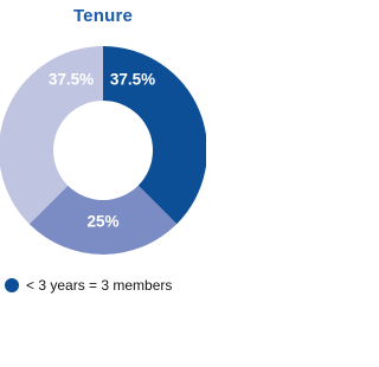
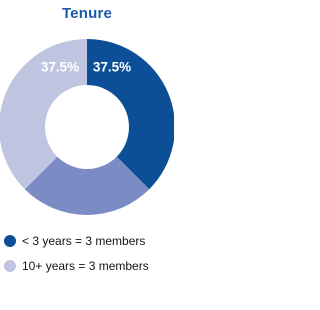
  Tenure
  37.5%
- 25%
  37.5%
  < 3 years = 3 members
+ 10+ years = 3 members
